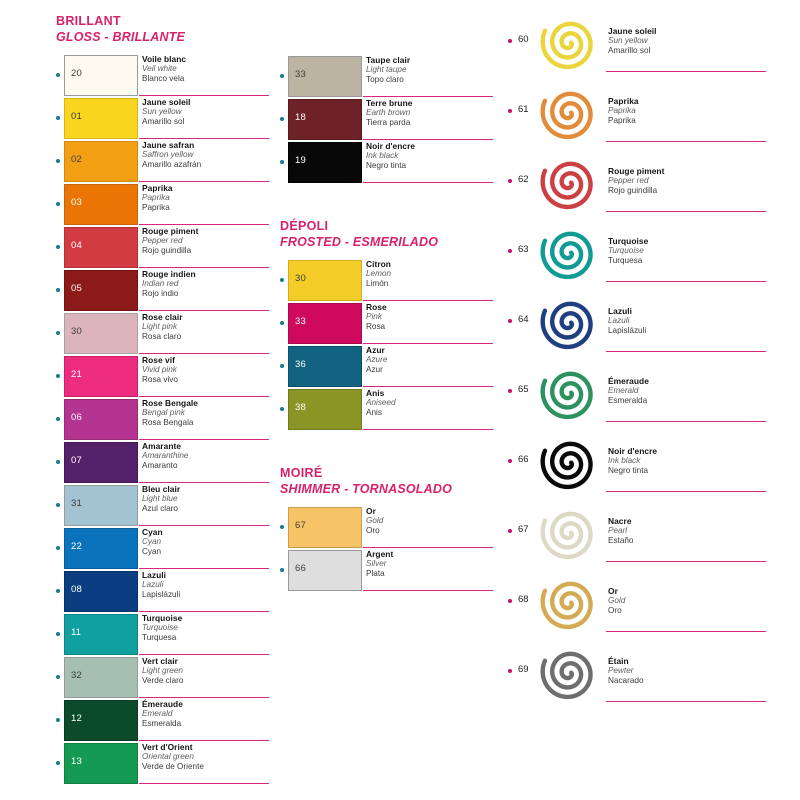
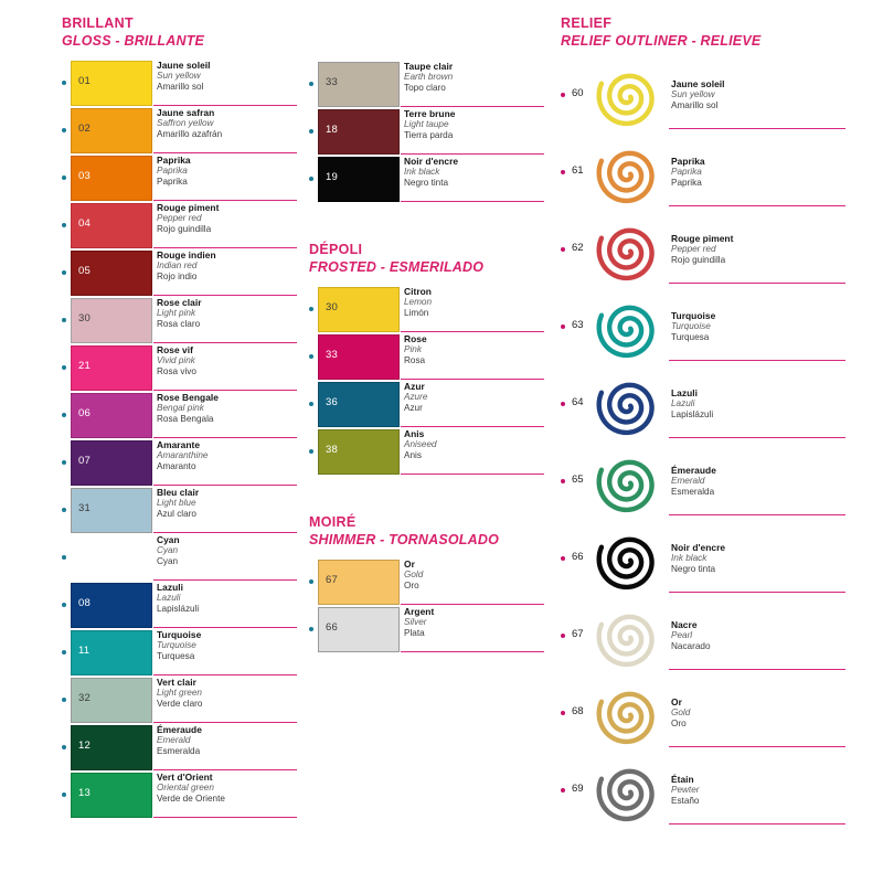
  BRILLANT
  GLOSS - BRILLANTE
- 20
- Voile blanc
- Veil white
- Blanco vela
  01
  Jaune soleil
  Sun yellow
  Amarillo sol
  02
  Jaune safran
  Saffron yellow
  Amarillo azafrán
  03
  Paprika
  Paprika
  Paprika
  04
  Rouge piment
  Pepper red
  Rojo guindilla
  05
  Rouge indien
  Indian red
  Rojo indio
  30
  Rose clair
  Light pink
  Rosa claro
  21
  Rose vif
  Vivid pink
  Rosa vivo
  06
  Rose Bengale
  Bengal pink
  Rosa Bengala
  07
  Amarante
  Amaranthine
  Amaranto
  31
  Bleu clair
  Light blue
  Azul claro
- 22
  Cyan
  Cyan
  Cyan
  08
  Lazuli
  Lazuli
  Lapislázuli
  11
  Turquoise
  Turquoise
  Turquesa
  32
  Vert clair
  Light green
  Verde claro
  12
  Émeraude
  Emerald
  Esmeralda
  13
  Vert d'Orient
  Oriental green
  Verde de Oriente
  33
  Taupe clair
- Light taupe
+ Earth brown
  Topo claro
  18
  Terre brune
- Earth brown
+ Light taupe
  Tierra parda
  19
  Noir d'encre
  Ink black
  Negro tinta
  DÉPOLI
  FROSTED - ESMERILADO
  30
  Citron
  Lemon
  Limón
  33
  Rose
  Pink
  Rosa
  36
  Azur
  Azure
  Azur
  38
  Anis
  Aniseed
  Anis
  MOIRÉ
  SHIMMER - TORNASOLADO
  67
  Or
  Gold
  Oro
  66
  Argent
  Silver
  Plata
+ RELIEF
+ RELIEF OUTLINER - RELIEVE
  60
  Jaune soleil
  Sun yellow
  Amarillo sol
  61
  Paprika
  Paprika
  Paprika
  62
  Rouge piment
  Pepper red
  Rojo guindilla
  63
  Turquoise
  Turquoise
  Turquesa
  64
  Lazuli
  Lazuli
  Lapislázuli
  65
  Émeraude
  Emerald
  Esmeralda
  66
  Noir d'encre
  Ink black
  Negro tinta
  67
  Nacre
  Pearl
- Estaño
+ Nacarado
  68
  Or
  Gold
  Oro
  69
  Étain
  Pewter
- Nacarado
+ Estaño
